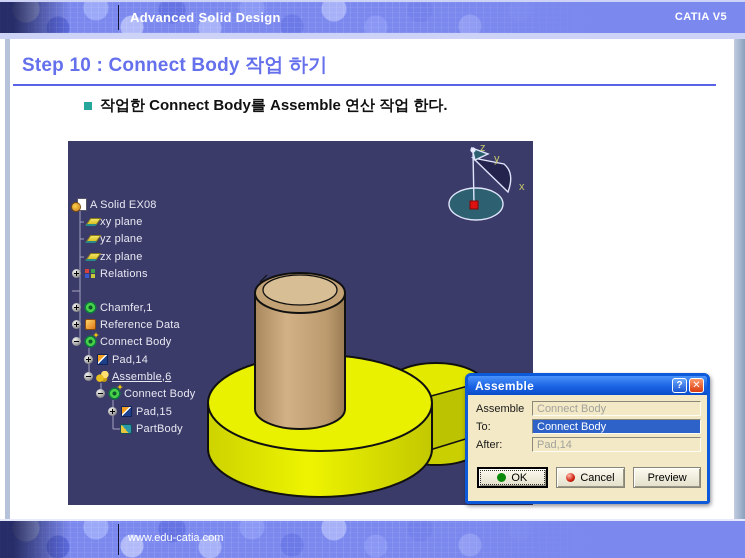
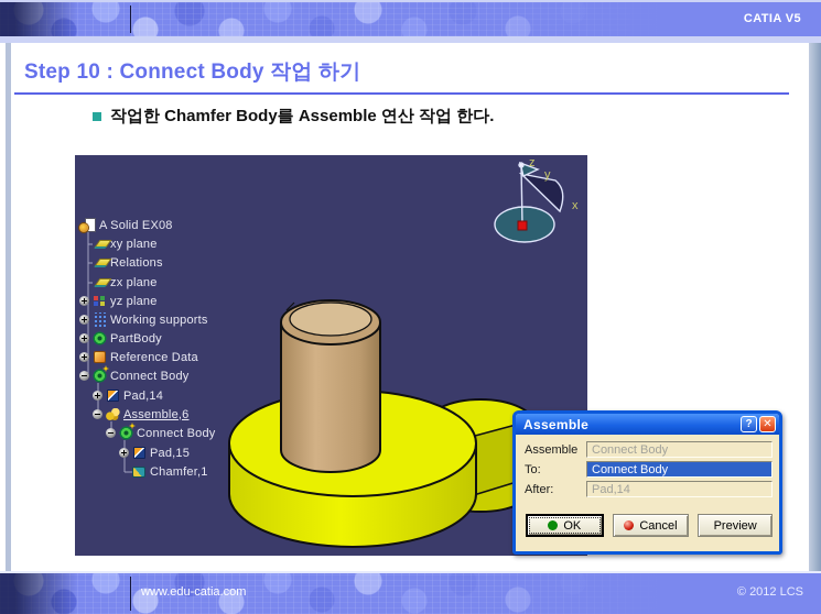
- Advanced Solid Design
  CATIA V5
  Step 10 : Connect Body 작업 하기
- 작업한 Connect Body를 Assemble 연산 작업 한다.
+ 작업한 Chamfer Body를 Assemble 연산 작업 한다.
  z
  y
  x
  A Solid EX08
  xy plane
- yz plane
+ Relations
  zx plane
- Relations
+ yz plane
+ Working supports
- Chamfer,1
+ PartBody
  Reference Data
  Connect Body
  Pad,14
  Assemble,6
  Connect Body
  Pad,15
- PartBody
+ Chamfer,1
  Assemble
  ?
  ✕
  Assemble
  Connect Body
  To:
  Connect Body
  After:
  Pad,14
  OK
  Cancel
  Preview
  www.edu-catia.com
+ © 2012 LCS
